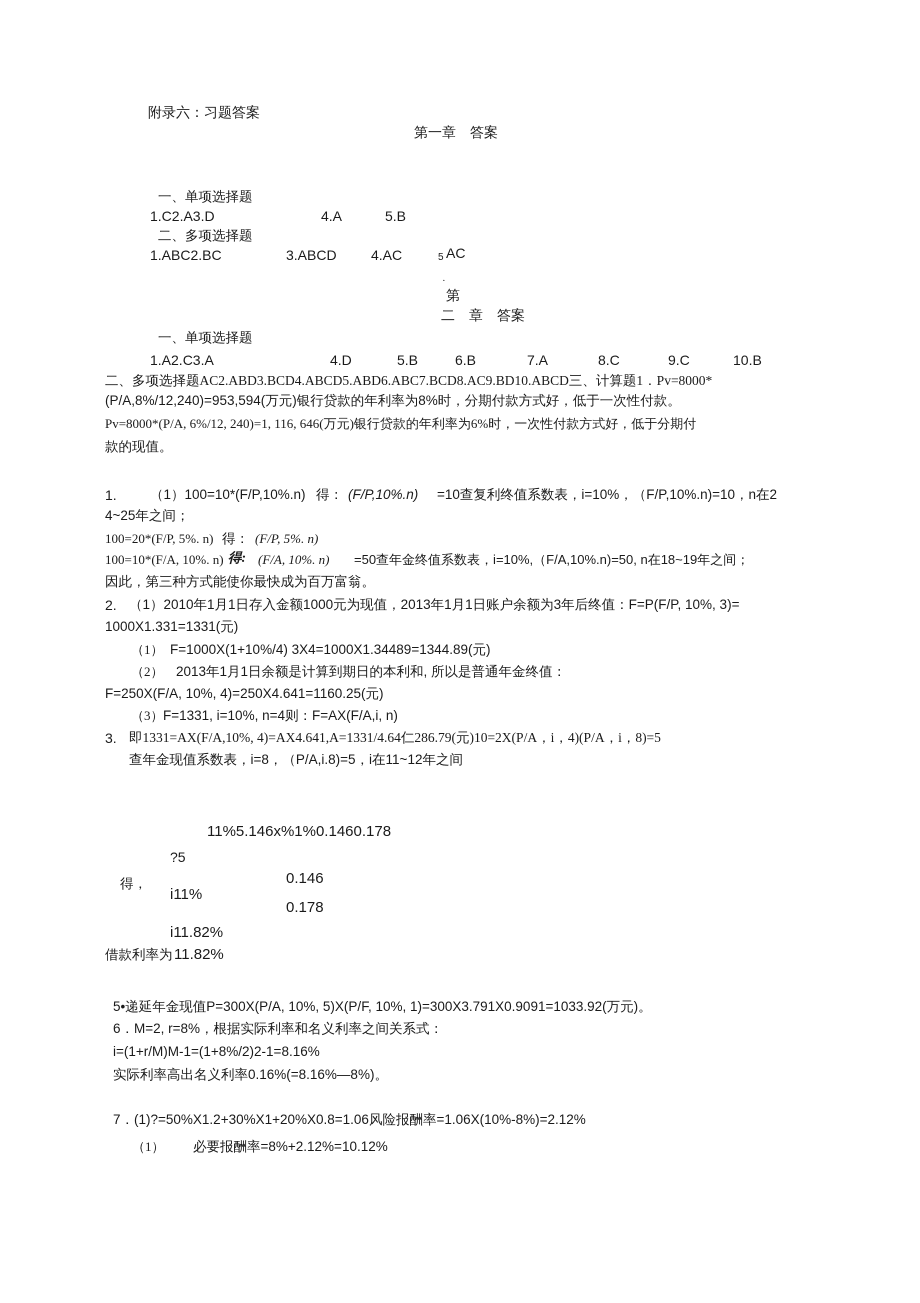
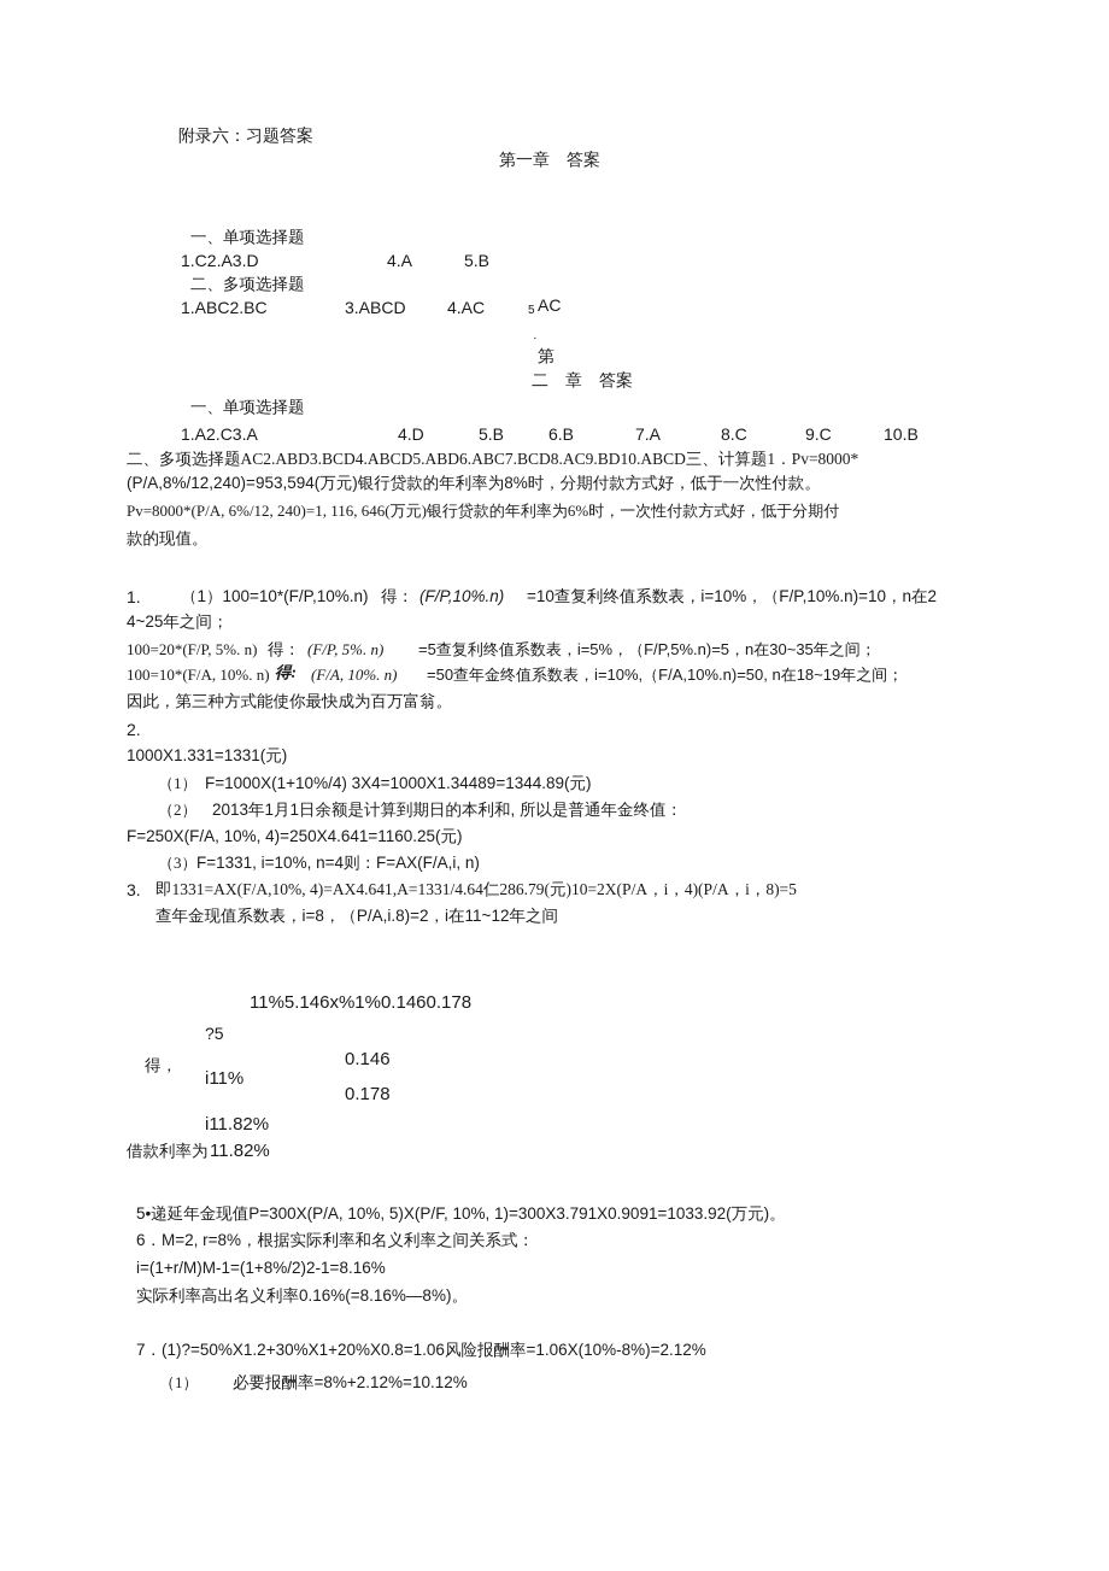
  附录六：习题答案
  第一章 答案
  一、单项选择题
  1.C2.A3.D
  4.A
  5.B
  二、多项选择题
  1.ABC2.BC
  3.ABCD
  4.AC
  5
  AC
  ·
  第
  二 章 答案
  一、单项选择题
  1.A2.C3.A
  4.D
  5.B
  6.B
  7.A
  8.C
  9.C
  10.B
  二、多项选择题AC2.ABD3.BCD4.ABCD5.ABD6.ABC7.BCD8.AC9.BD10.ABCD三、计算题1．Pv=8000*
  (P/A,8%/12,240)=953,594(万元)银行贷款的年利率为8%时，分期付款方式好，低于一次性付款。
  Pv=8000*(P/A, 6%/12, 240)=1, 116, 646(万元)银行贷款的年利率为6%时，一次性付款方式好，低于分期付
  款的现值。
  1.
  （1）100=10*(F/P,10%.n)
  得：
  (F/P,10%.n)
  =10查复利终值系数表，i=10%，（F/P,10%.n)=10，n在2
  4~25年之间；
  100=20*(F/P, 5%. n)
  得：
  (F/P, 5%. n)
+ =5查复利终值系数表，i=5%，（F/P,5%.n)=5，n在30~35年之间；
  100=10*(F/A, 10%. n)
  得:
  (F/A, 10%. n)
  =50查年金终值系数表，i=10%,（F/A,10%.n)=50, n在18~19年之间；
  因此，第三种方式能使你最快成为百万富翁。
  2.
- （1）2010年1月1日存入金额1000元为现值，2013年1月1日账户余额为3年后终值：F=P(F/P, 10%, 3)=
  1000X1.331=1331(元)
  （1）
  F=1000X(1+10%/4) 3X4=1000X1.34489=1344.89(元)
  （2）
  2013年1月1日余额是计算到期日的本利和, 所以是普通年金终值：
  F=250X(F/A, 10%, 4)=250X4.641=1160.25(元)
  （3）
  F=1331, i=10%, n=4则：F=AX(F/A,i, n)
  3.
  即1331=AX(F/A,10%, 4)=AX4.641,A=1331/4.64仁286.79(元)10=2X(P/A，i，4)(P/A，i，8)=5
- 查年金现值系数表，i=8，（P/A,i.8)=5，i在11~12年之间
+ 查年金现值系数表，i=8，（P/A,i.8)=2，i在11~12年之间
  11%5.146x%1%0.1460.178
  ?5
  得，
  0.146
  i11%
  0.178
  i11.82%
  借款利率为
  11.82%
  5•递延年金现值P=300X(P/A, 10%, 5)X(P/F, 10%, 1)=300X3.791X0.9091=1033.92(万元)。
  6．M=2, r=8%，根据实际利率和名义利率之间关系式：
  i=(1+r/M)M-1=(1+8%/2)2-1=8.16%
  实际利率高出名义利率0.16%(=8.16%—8%)。
  7．(1)?=50%X1.2+30%X1+20%X0.8=1.06风险报酬率=1.06X(10%-8%)=2.12%
  （1）
  必要报酬率=8%+2.12%=10.12%
